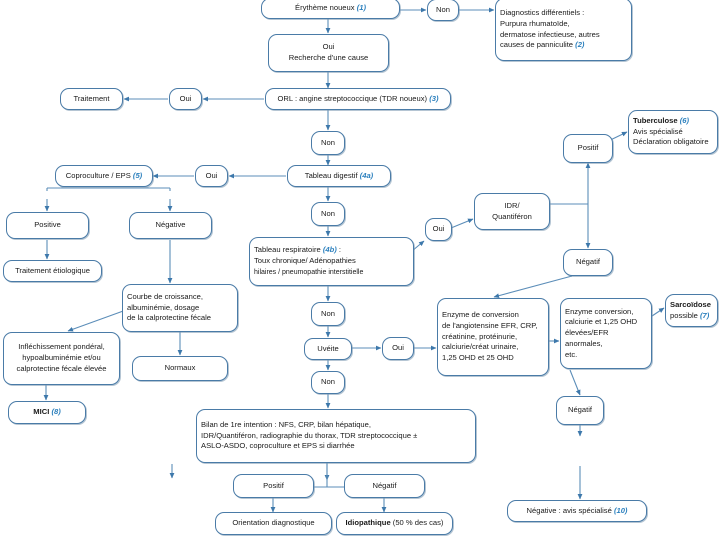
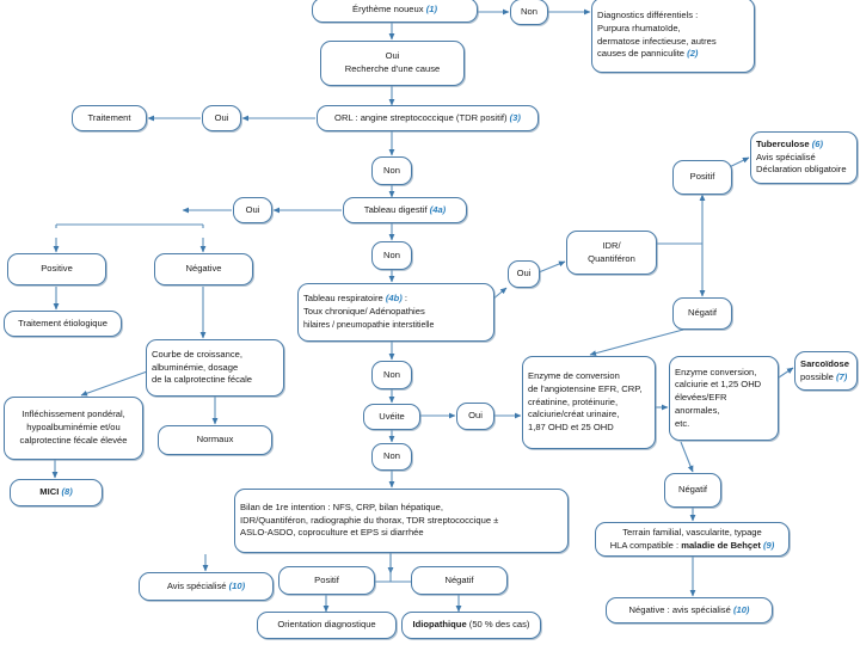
  Érythème noueux (1)
  Non
  Diagnostics différentiels :
  Purpura rhumatoïde,
  dermatose infectieuse, autres
  causes de panniculite (2)
  Oui
  Recherche d'une cause
- ORL : angine streptococcique (TDR noueux) (3)
+ ORL : angine streptococcique (TDR positif) (3)
  Oui
  Traitement
  Non
  Tableau digestif (4a)
  Oui
- Coproculture / EPS (5)
  Positive
  Négative
  Traitement étiologique
  Courbe de croissance,
  albuminémie, dosage
  de la calprotectine fécale
  Normaux
  Infléchissement pondéral,
  hypoalbuminémie et/ou
  calprotectine fécale élevée
  MICI (8)
  Non
  Tableau respiratoire (4b) :
  Toux chronique/ Adénopathies
  Oui
  IDR/
  Quantiféron
  Positif
  Tuberculose (6)
  Avis spécialisé
  Déclaration obligatoire
  Négatif
  Enzyme de conversion
  de l'angiotensine EFR, CRP,
  créatinine, protéinurie,
  calciurie/créat urinaire,
- 1,25 OHD et 25 OHD
+ 1,87 OHD et 25 OHD
  Enzyme conversion,
  calciurie et 1,25 OHD
  élevées/EFR anormales,
  etc.
  Sarcoïdose
  possible (7)
  Non
  Uvéite
  Oui
  Non
  Négatif
+ Terrain familial, vascularite, typage
+ HLA compatible : maladie de Behçet (9)
  Négative : avis spécialisé (10)
  Bilan de 1re intention : NFS, CRP, bilan hépatique,
  IDR/Quantiféron, radiographie du thorax, TDR streptococcique ±
  ASLO-ASDO, coproculture et EPS si diarrhée
+ Avis spécialisé (10)
  Positif
  Négatif
  Orientation diagnostique
  Idiopathique (50 % des cas)
